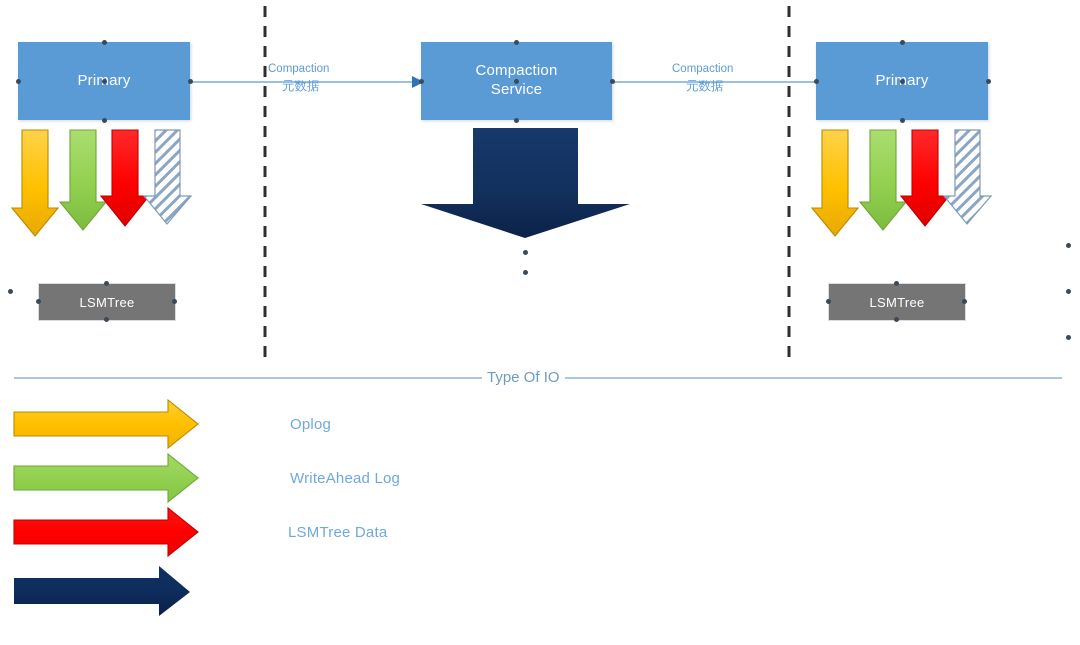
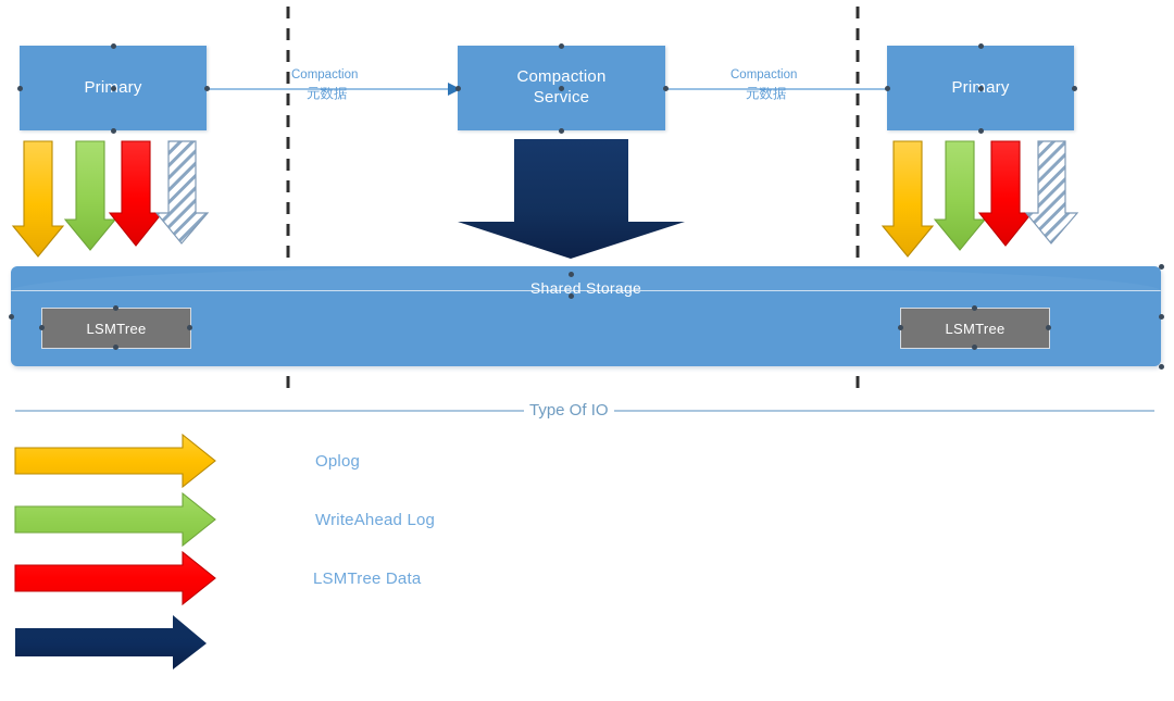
+ Shared Storage
  LSMTree
  LSMTree
  Priary
  Compaction
  Service
  Priary
  Compaction
  元数据
  Compaction
  元数据
  Type Of IO
  Oplog
  WriteAhead Log
  LSMTree Data
